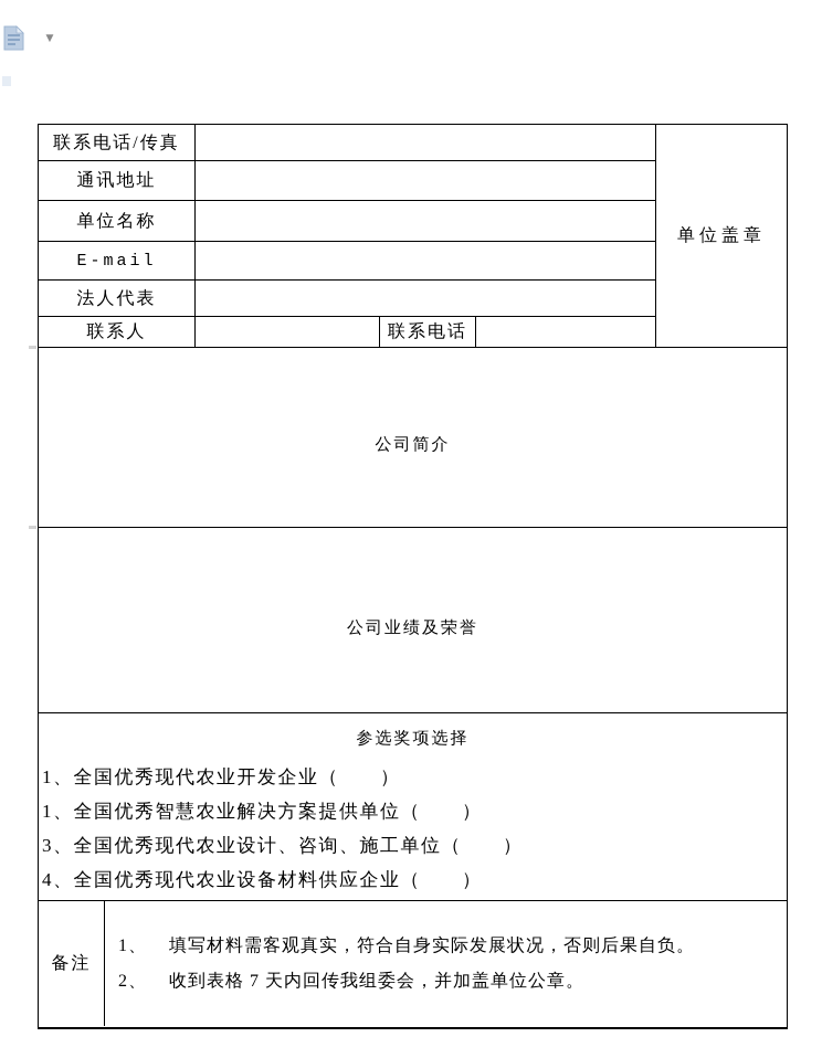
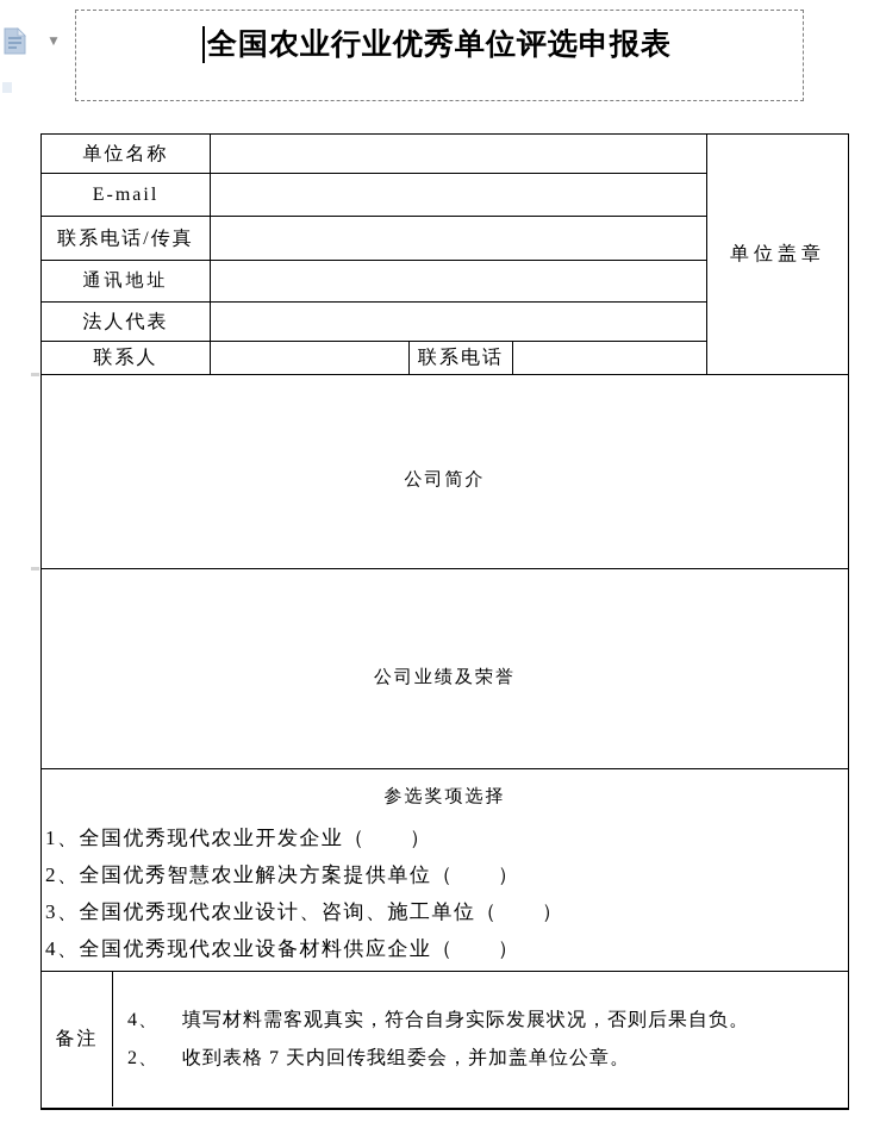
  ▼
+ 全国农业行业优秀单位评选申报表
- 联系电话/传真		单位盖章
+ 单位名称		单位盖章
- 通讯地址
+ E-mail
- 单位名称
+ 联系电话/传真
- E-mail
+ 通讯地址
  法人代表
  联系人		联系电话
  公司简介
  公司业绩及荣誉
- 参选奖项选择 1、全国优秀现代农业开发企业（ ） 1、全国优秀智慧农业解决方案提供单位（ ） 3、全国优秀现代农业设计、咨询、施工单位（ ） 4、全国优秀现代农业设备材料供应企业（ ）
+ 参选奖项选择 1、全国优秀现代农业开发企业（ ） 2、全国优秀智慧农业解决方案提供单位（ ） 3、全国优秀现代农业设计、咨询、施工单位（ ） 4、全国优秀现代农业设备材料供应企业（ ）
- 备注 1、 填写材料需客观真实，符合自身实际发展状况，否则后果自负。 2、 收到表格 7 天内回传我组委会，并加盖单位公章。
+ 备注 4、 填写材料需客观真实，符合自身实际发展状况，否则后果自负。 2、 收到表格 7 天内回传我组委会，并加盖单位公章。
